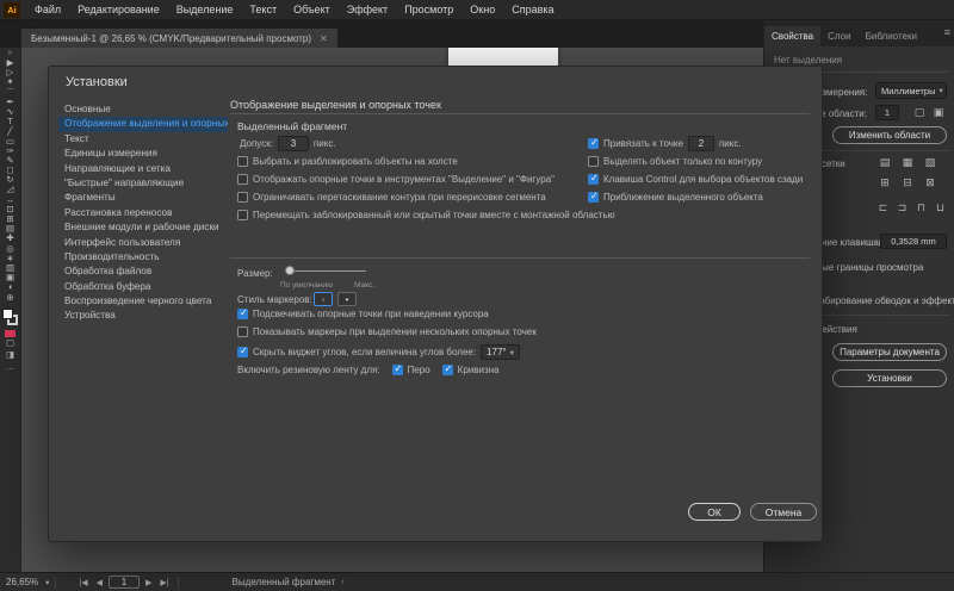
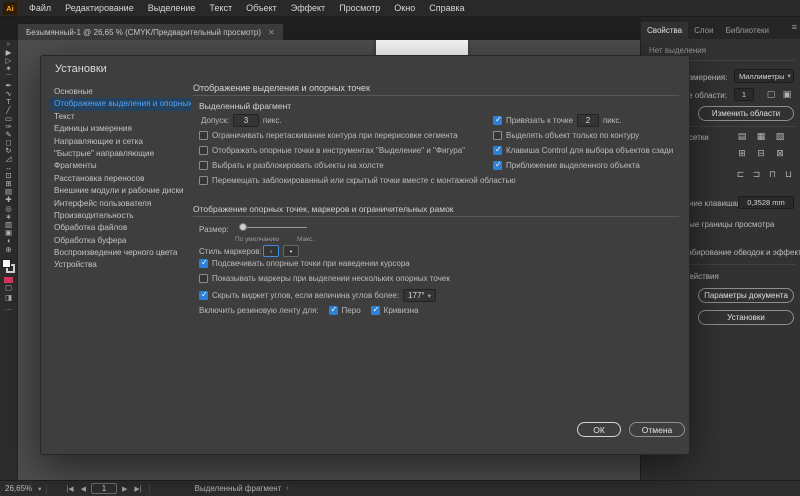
  Ai
  Файл
  Редактирование
  Выделение
  Текст
  Объект
  Эффект
  Просмотр
  Окно
  Справка
  Безымянный-1 @ 26,65 % (CMYK/Предварительный просмотр)
  ✕
  ▶
  ▷
  ✶
  ⌒
  ✒
  ∿
  T
  ╱
  ▭
  ✑
  ✎
  ◻
  ↻
  ◿
  ↔
  ⊡
  ⊞
  ▤
  ✚
  ◎
  ∗
  ▥
  ▣
  ◖
  ⊕
  ▢
  ◨
  …
  Свойства
  Слои
  Библиотеки
  ≡
  Нет выделения
  Миллиметры
  1
  ▢
  ▣
  Изменить области
  ▤
  ▦
  ▧
  ⊞
  ⊟
  ⊠
  ⊏
  ⊐
  ⊓
  ⊔
  0,3528 mm
  ые границы просмотра
  бирование обводок и эффек
  Параметры документа
  Установки
  Установки
  Основные
  Отображение выделения и опорных
  Текст
  Единицы измерения
  Направляющие и сетка
  "Быстрые" направляющие
  Фрагменты
  Расстановка переносов
  Внешние модули и рабочие диски
  Интерфейс пользователя
  Производительность
  Обработка файлов
  Обработка буфера
  Воспроизведение черного цвета
  Устройства
  Отображение выделения и опорных точек
  Выделенный фрагмент
  Допуск:
  3
  пикс.
  Привязать к точке
  2
  пикс.
- Выбрать и разблокировать объекты на холсте
+ Ограничивать перетаскивание контура при перерисовке сегмента
  Отображать опорные точки в инструментах "Выделение" и "Фигура"
- Ограничивать перетаскивание контура при перерисовке сегмента
+ Выбрать и разблокировать объекты на холсте
  Перемещать заблокированный или скрытый точки вместе с монтажной областью
  Выделять объект только по контуру
  Клавиша Control для выбора объектов сзади
  Приближение выделенного объекта
+ Отображение опорных точек, маркеров и ограничительных рамок
  Размер:
  Стиль маркеров:
  ◦
  •
  Подсвечивать опорные точки при наведении курсора
  Показывать маркеры при выделении нескольких опорных точек
  Скрыть виджет углов, если величина углов более:
  177°
  Включить резиновую ленту для:
  Перо
  Кривизна
  ОК
  Отмена
  26,65%
  1
  Выделенный фрагмент
